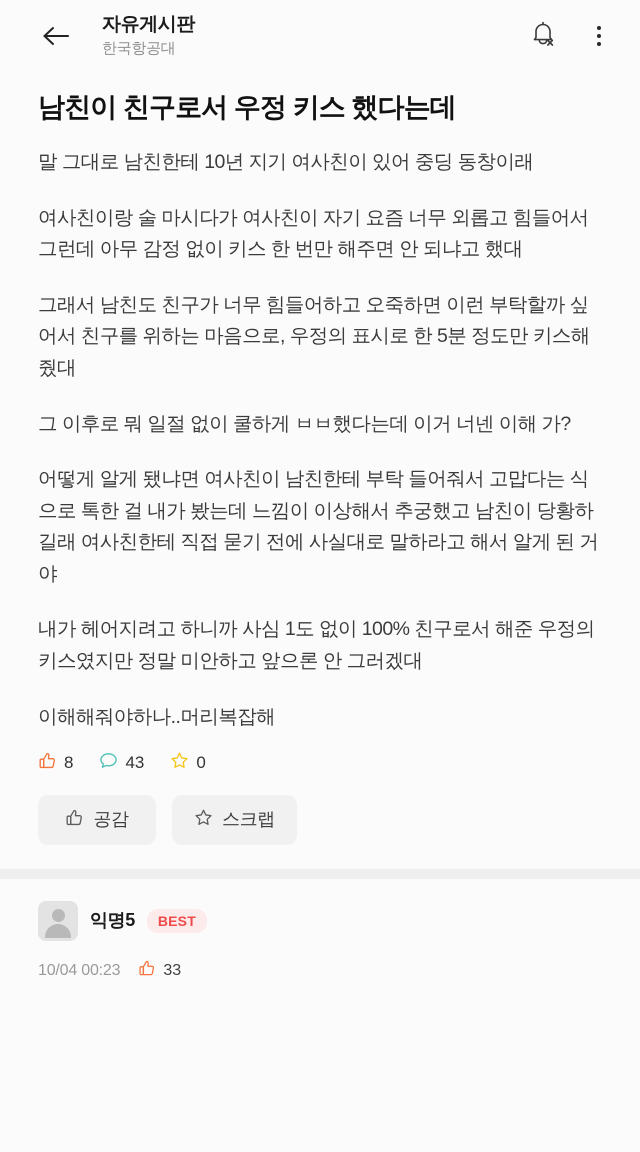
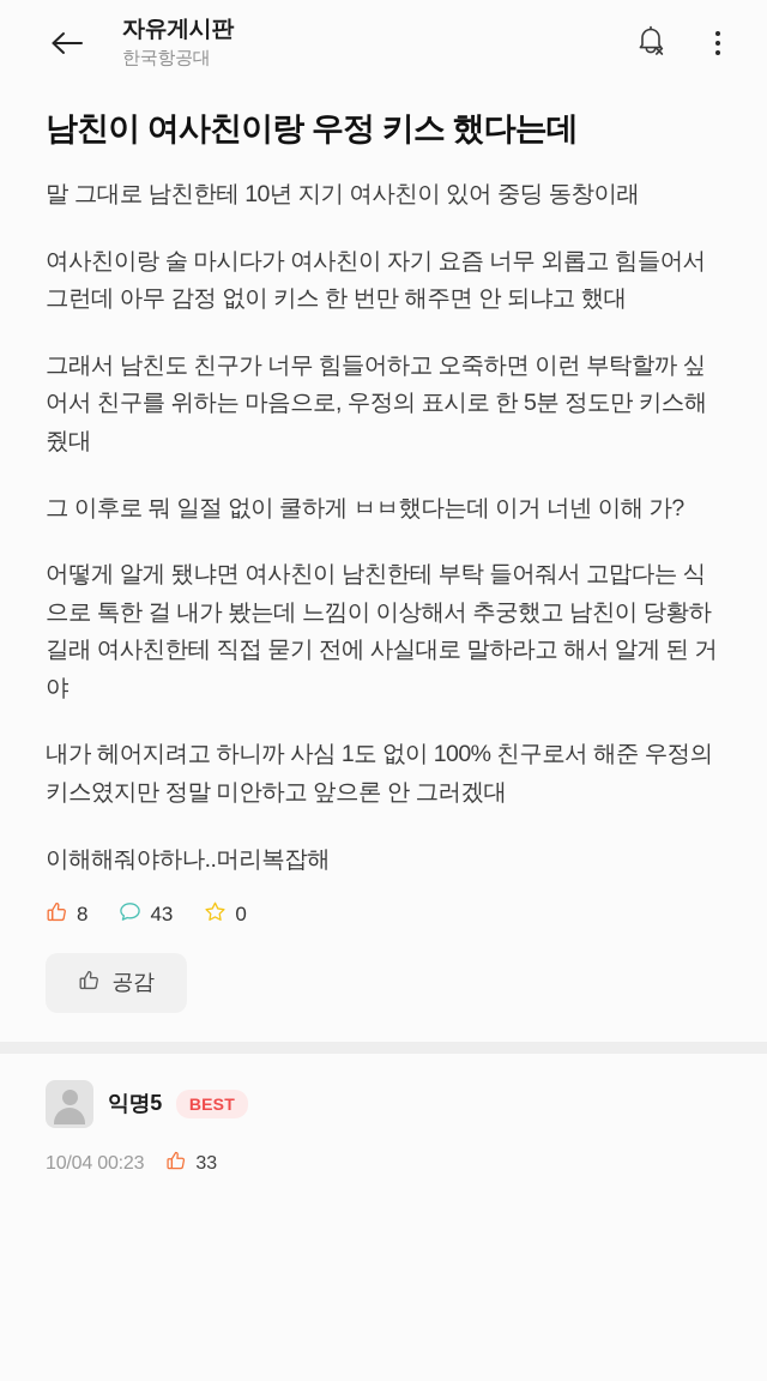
  자유게시판
  한국항공대
- 남친이 친구로서 우정 키스 했다는데
+ 남친이 여사친이랑 우정 키스 했다는데
  말 그대로 남친한테 10년 지기 여사친이 있어 중딩 동창이래
  여사친이랑 술 마시다가 여사친이 자기 요즘 너무 외롭고 힘들어서 그런데 아무 감정 없이 키스 한 번만 해주면 안 되냐고 했대
  그래서 남친도 친구가 너무 힘들어하고 오죽하면 이런 부탁할까 싶어서 친구를 위하는 마음으로, 우정의 표시로 한 5분 정도만 키스해줬대
  그 이후로 뭐 일절 없이 쿨하게 ㅂㅂ했다는데 이거 너넨 이해 가?
  어떻게 알게 됐냐면 여사친이 남친한테 부탁 들어줘서 고맙다는 식으로 톡한 걸 내가 봤는데 느낌이 이상해서 추궁했고 남친이 당황하길래 여사친한테 직접 묻기 전에 사실대로 말하라고 해서 알게 된 거야
  내가 헤어지려고 하니까 사심 1도 없이 100% 친구로서 해준 우정의 키스였지만 정말 미안하고 앞으론 안 그러겠대
  이해해줘야하나..머리복잡해
  8
  43
  0
  공감
- 스크랩
  익명5
  BEST
  10/04 00:23
  33
